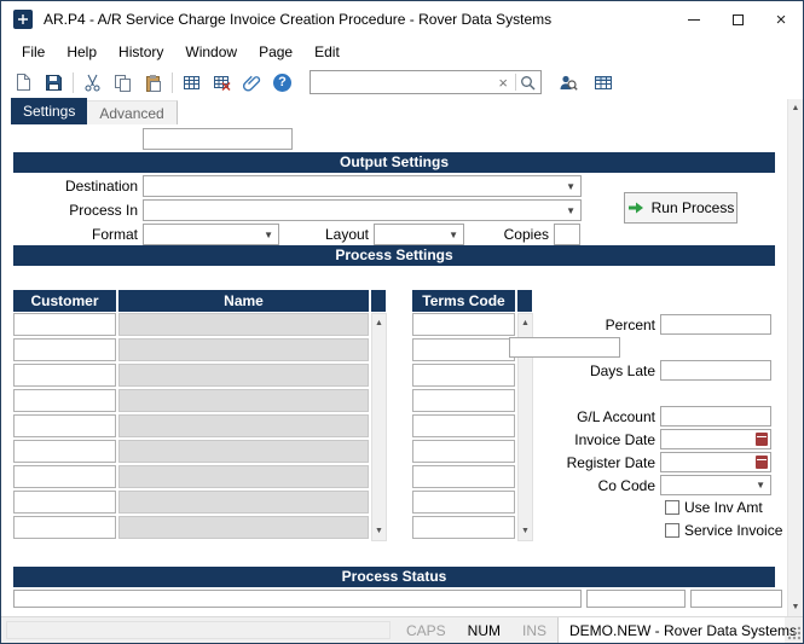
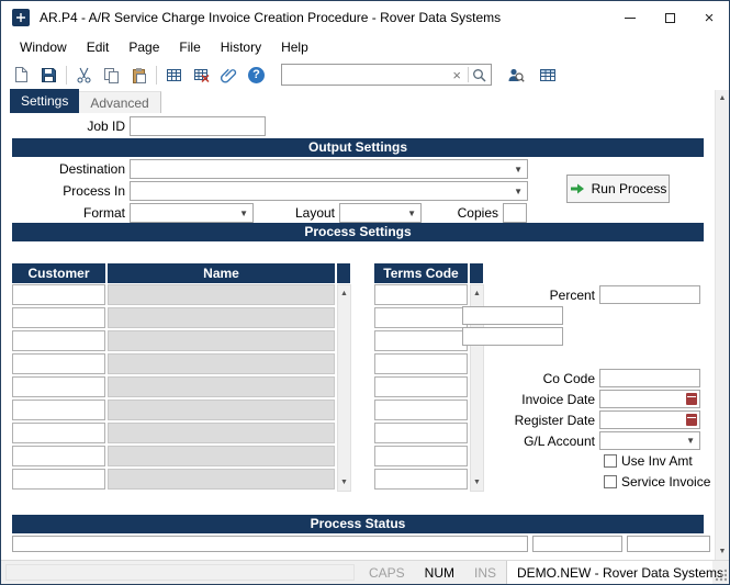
  AR.P4 - A/R Service Charge Invoice Creation Procedure - Rover Data Systems
  ×
- File
+ Window
- Help
+ Edit
- History
+ Page
- Window
+ File
- Page
+ History
- Edit
+ Help
  ?
  ×
  Settings
  Advanced
+ Job ID
  Output Settings
  Destination
  ▼
  Process In
  ▼
  Format
  ▼
  Layout
  ▼
  Copies
  Run Process
  Process Settings
  Customer
  Name
  Terms Code
  Percent
- Days Late
- G/L Account
+ Co Code
  Invoice Date
  Register Date
- Co Code
+ G/L Account
  ▼
  Use Inv Amt
  Service Invoice
  Process Status
  CAPS
  NUM
  INS
  DEMO.NEW - Rover Data System
